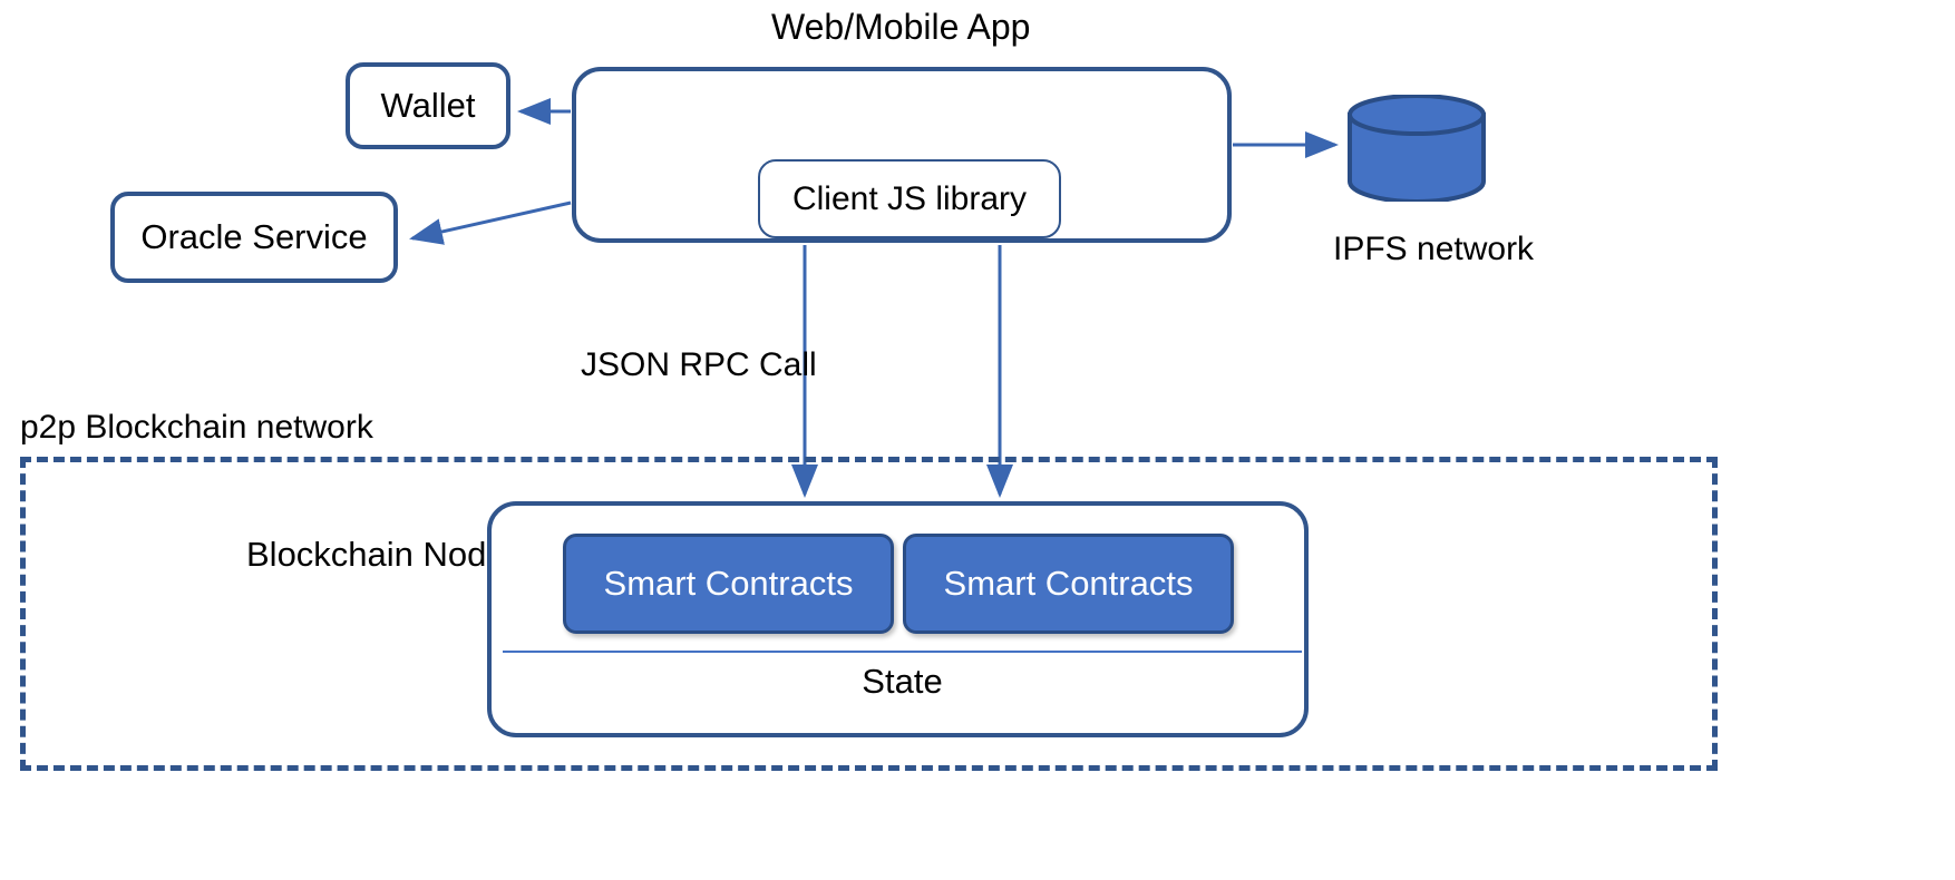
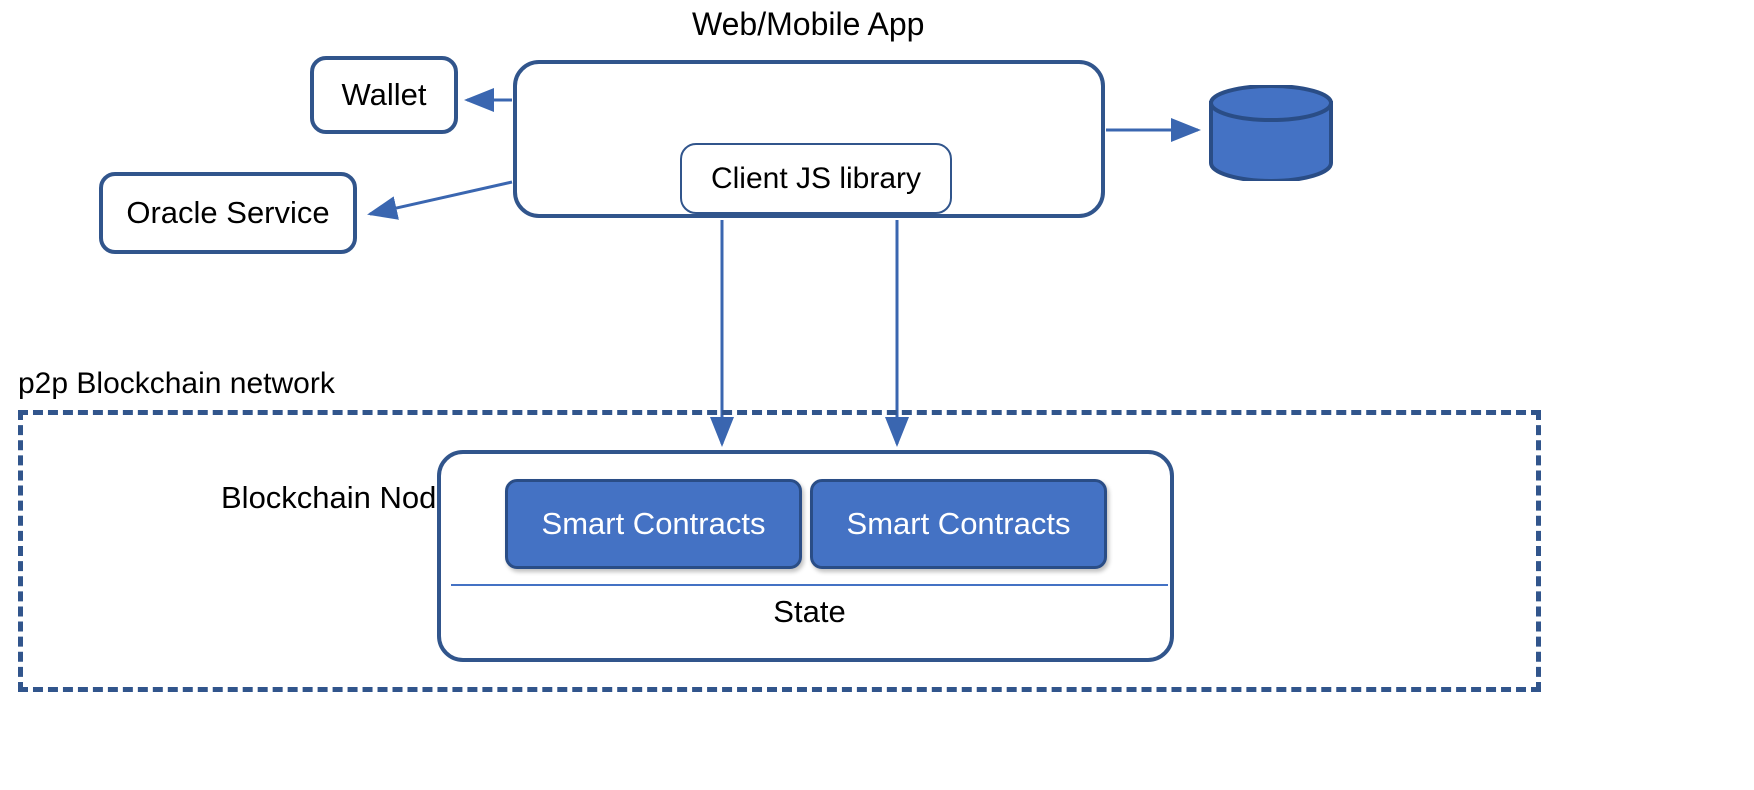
  Web/Mobile App
  Wallet
  Oracle Service
  Client JS library
- IPFS network
- JSON RPC Call
  p2p Blockchain network
  Blockchain Nod
  Smart Contracts
  Smart Contracts
  State
